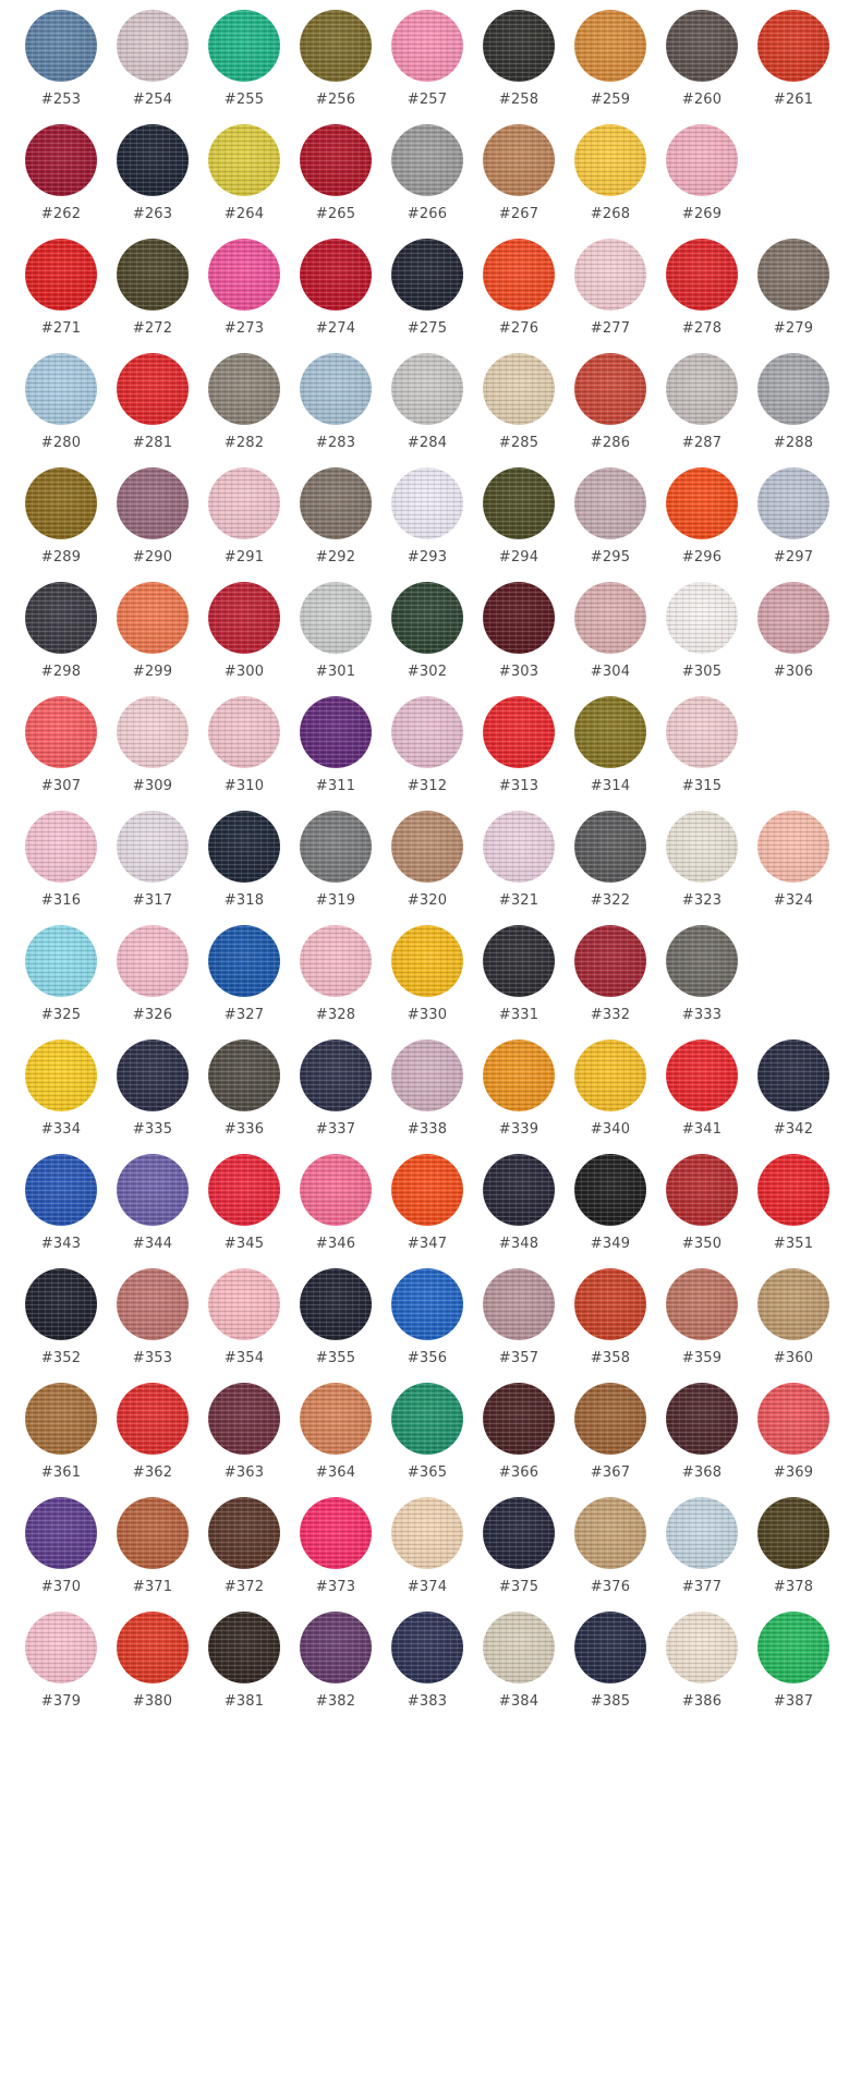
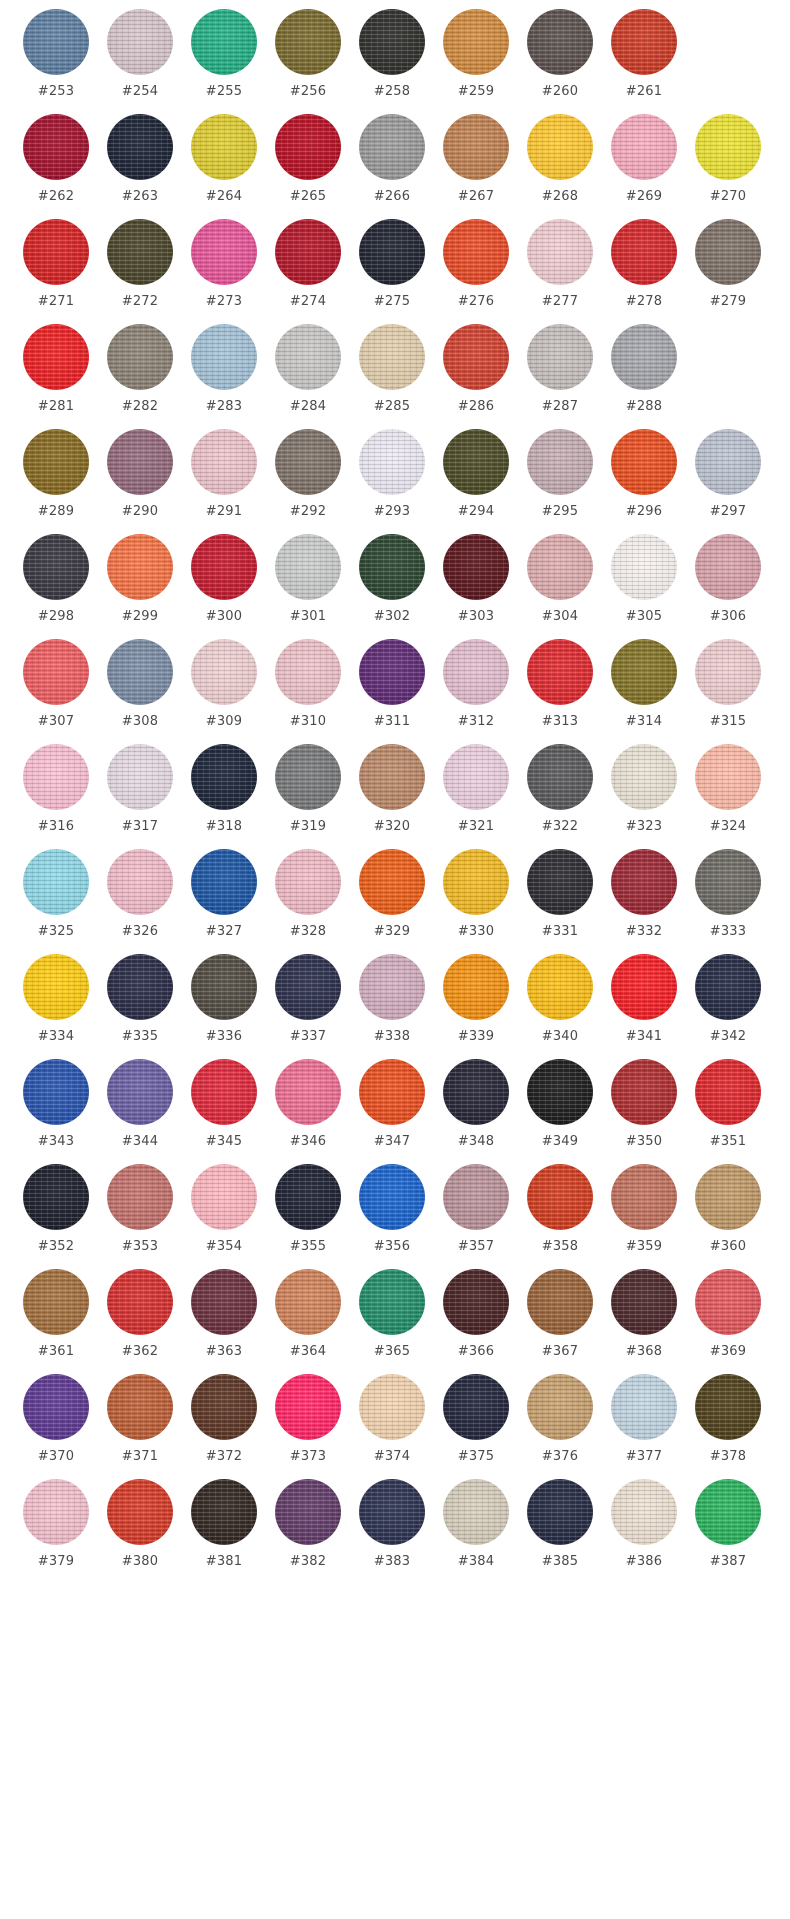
  #253
  #254
  #255
  #256
- #257
  #258
  #259
  #260
  #261
  #262
  #263
  #264
  #265
  #266
  #267
  #268
  #269
+ #270
  #271
  #272
  #273
  #274
  #275
  #276
  #277
  #278
  #279
- #280
  #281
  #282
  #283
  #284
  #285
  #286
  #287
  #288
  #289
  #290
  #291
  #292
  #293
  #294
  #295
  #296
  #297
  #298
  #299
  #300
  #301
  #302
  #303
  #304
  #305
  #306
  #307
+ #308
  #309
  #310
  #311
  #312
  #313
  #314
  #315
  #316
  #317
  #318
  #319
  #320
  #321
  #322
  #323
  #324
  #325
  #326
  #327
  #328
+ #329
  #330
  #331
  #332
  #333
  #334
  #335
  #336
  #337
  #338
  #339
  #340
  #341
  #342
  #343
  #344
  #345
  #346
  #347
  #348
  #349
  #350
  #351
  #352
  #353
  #354
  #355
  #356
  #357
  #358
  #359
  #360
  #361
  #362
  #363
  #364
  #365
  #366
  #367
  #368
  #369
  #370
  #371
  #372
  #373
  #374
  #375
  #376
  #377
  #378
  #379
  #380
  #381
  #382
  #383
  #384
  #385
  #386
  #387
